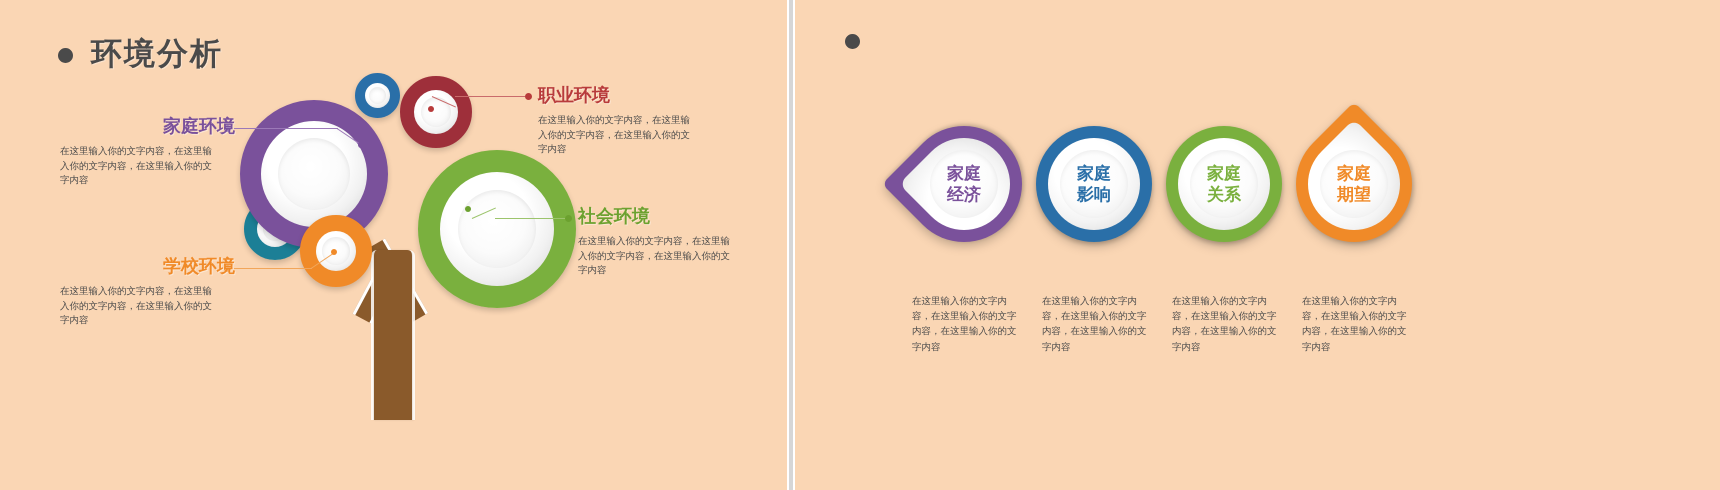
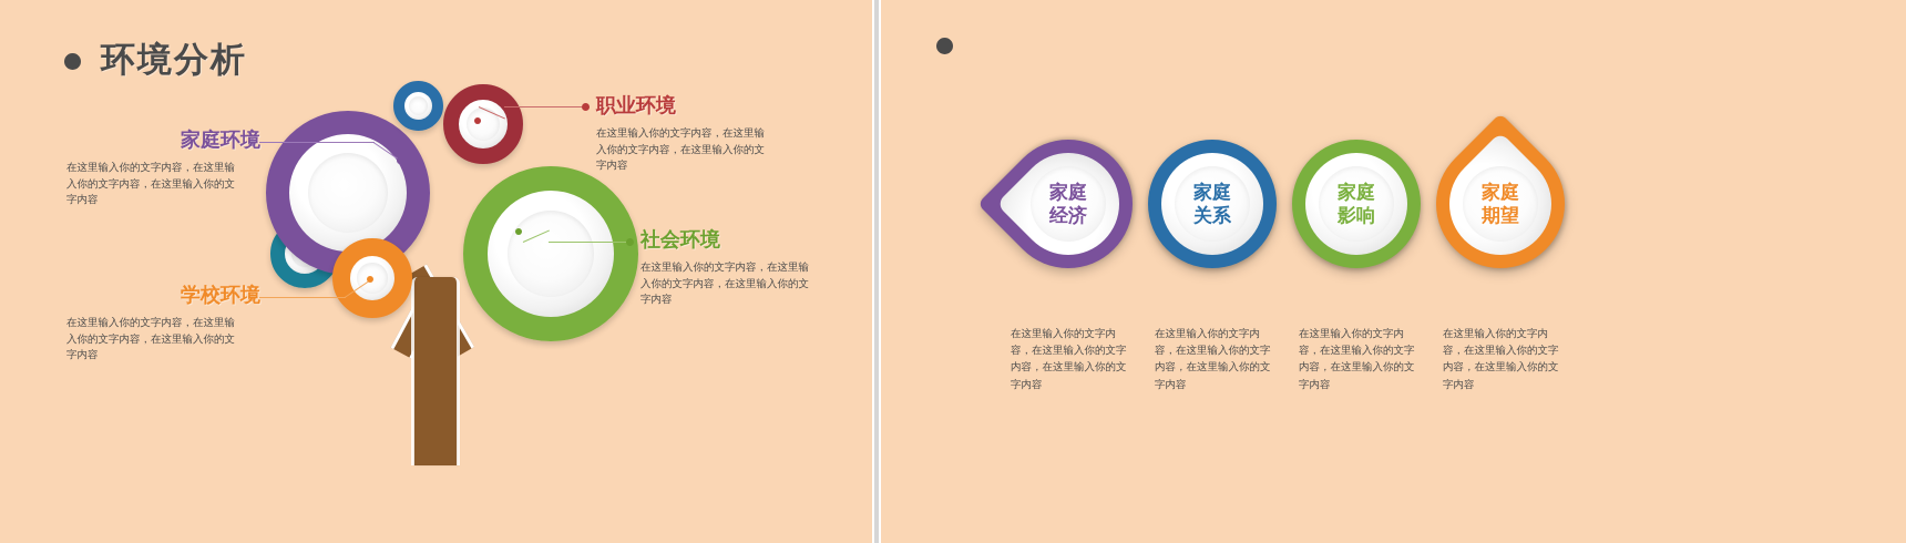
  环境分析
  家庭环境
  在这里输入你的文字内容，在这里输入你的文字内容，在这里输入你的文字内容
  学校环境
  在这里输入你的文字内容，在这里输入你的文字内容，在这里输入你的文字内容
  职业环境
  在这里输入你的文字内容，在这里输入你的文字内容，在这里输入你的文字内容
  社会环境
  在这里输入你的文字内容，在这里输入你的文字内容，在这里输入你的文字内容
  家庭
  经济
  在这里输入你的文字内容，在这里输入你的文字内容，在这里输入你的文字内容
  家庭
- 影响
+ 关系
  在这里输入你的文字内容，在这里输入你的文字内容，在这里输入你的文字内容
  家庭
- 关系
+ 影响
  在这里输入你的文字内容，在这里输入你的文字内容，在这里输入你的文字内容
  家庭
  期望
  在这里输入你的文字内容，在这里输入你的文字内容，在这里输入你的文字内容
